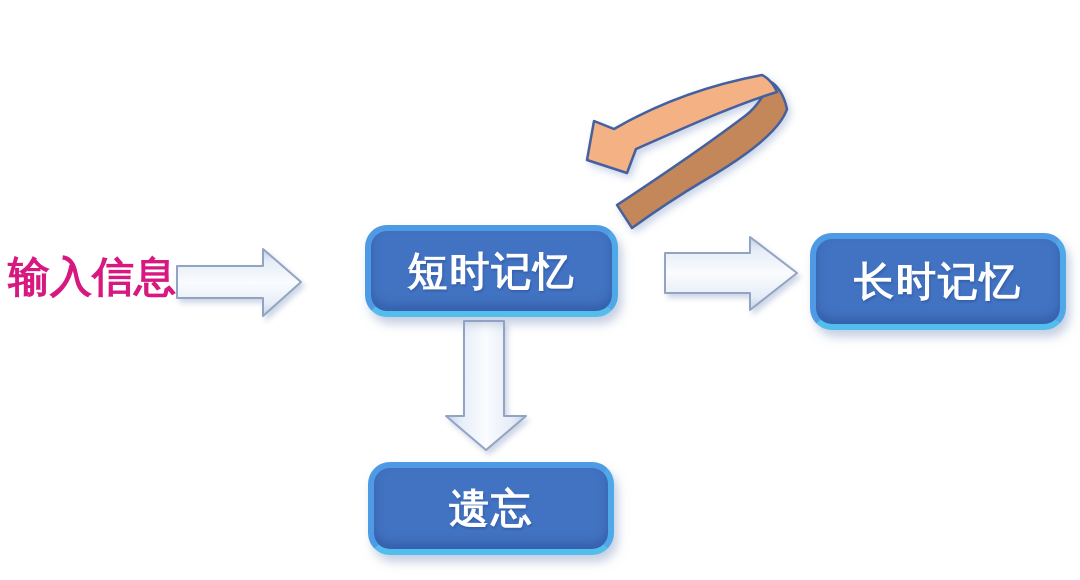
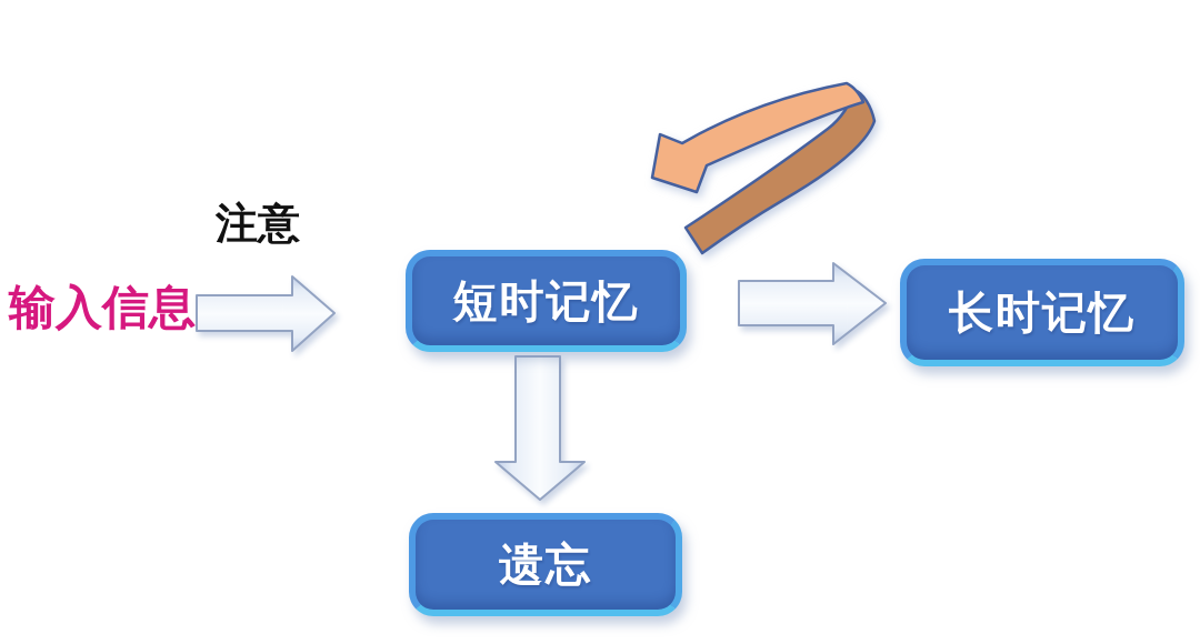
  输入信息
+ 注意
  短时记忆
  长时记忆
  遗忘
